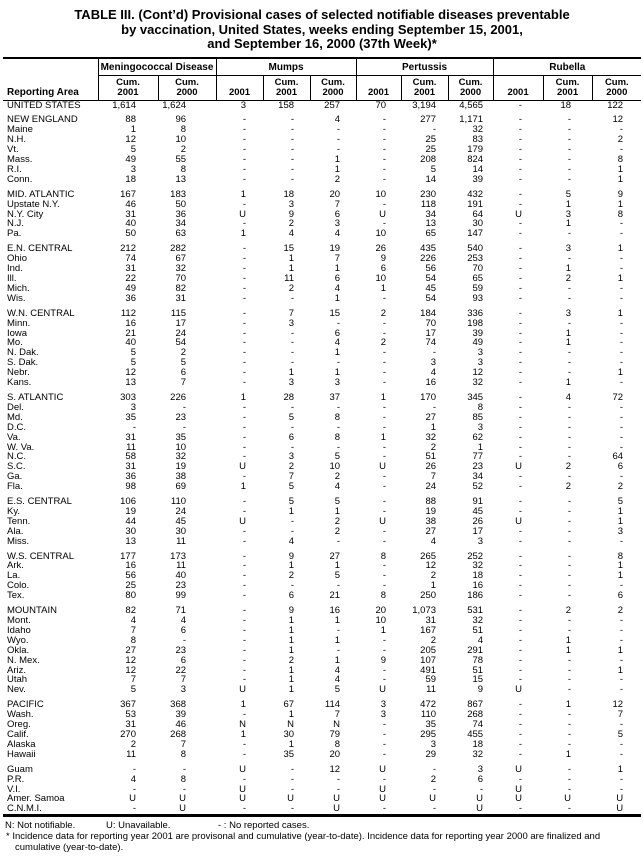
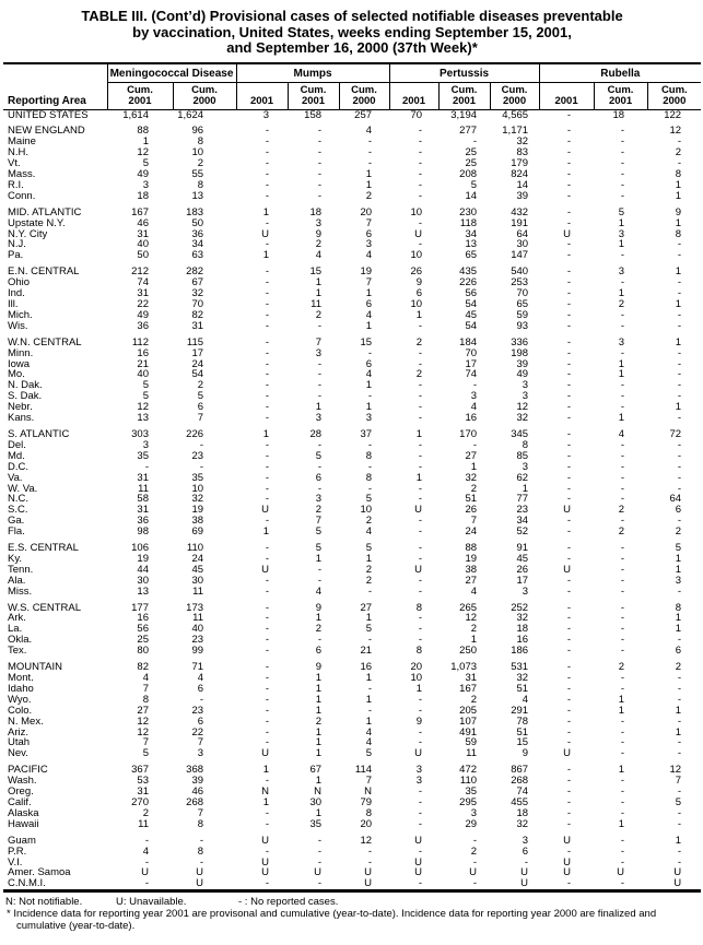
  TABLE III. (Cont’d) Provisional cases of selected notifiable diseases preventable
  by vaccination, United States, weeks ending September 15, 2001,
  and September 16, 2000 (37th Week)*
  Reporting Area	Meningococcal Disease	Mumps	Pertussis	Rubella
  Cum.2001	Cum.2000	2001	Cum.2001	Cum.2000	2001	Cum.2001	Cum.2000	2001	Cum.2001	Cum.2000
  UNITED STATES	1,614	1,624	3	158	257	70	3,194	4,565	-	18	122
  NEW ENGLAND	88	96	-	-	4	-	277	1,171	-	-	12
  Maine	1	8	-	-	-	-	-	32	-	-	-
  N.H.	12	10	-	-	-	-	25	83	-	-	2
  Vt.	5	2	-	-	-	-	25	179	-	-	-
  Mass.	49	55	-	-	1	-	208	824	-	-	8
  R.I.	3	8	-	-	1	-	5	14	-	-	1
  Conn.	18	13	-	-	2	-	14	39	-	-	1
  MID. ATLANTIC	167	183	1	18	20	10	230	432	-	5	9
  Upstate N.Y.	46	50	-	3	7	-	118	191	-	1	1
  N.Y. City	31	36	U	9	6	U	34	64	U	3	8
  N.J.	40	34	-	2	3	-	13	30	-	1	-
  Pa.	50	63	1	4	4	10	65	147	-	-	-
  E.N. CENTRAL	212	282	-	15	19	26	435	540	-	3	1
  Ohio	74	67	-	1	7	9	226	253	-	-	-
  Ind.	31	32	-	1	1	6	56	70	-	1	-
  Ill.	22	70	-	11	6	10	54	65	-	2	1
  Mich.	49	82	-	2	4	1	45	59	-	-	-
  Wis.	36	31	-	-	1	-	54	93	-	-	-
  W.N. CENTRAL	112	115	-	7	15	2	184	336	-	3	1
  Minn.	16	17	-	3	-	-	70	198	-	-	-
  Iowa	21	24	-	-	6	-	17	39	-	1	-
  Mo.	40	54	-	-	4	2	74	49	-	1	-
  N. Dak.	5	2	-	-	1	-	-	3	-	-	-
  S. Dak.	5	5	-	-	-	-	3	3	-	-	-
  Nebr.	12	6	-	1	1	-	4	12	-	-	1
  Kans.	13	7	-	3	3	-	16	32	-	1	-
  S. ATLANTIC	303	226	1	28	37	1	170	345	-	4	72
  Del.	3	-	-	-	-	-	-	8	-	-	-
  Md.	35	23	-	5	8	-	27	85	-	-	-
  D.C.	-	-	-	-	-	-	1	3	-	-	-
  Va.	31	35	-	6	8	1	32	62	-	-	-
  W. Va.	11	10	-	-	-	-	2	1	-	-	-
  N.C.	58	32	-	3	5	-	51	77	-	-	64
  S.C.	31	19	U	2	10	U	26	23	U	2	6
  Ga.	36	38	-	7	2	-	7	34	-	-	-
  Fla.	98	69	1	5	4	-	24	52	-	2	2
  E.S. CENTRAL	106	110	-	5	5	-	88	91	-	-	5
  Ky.	19	24	-	1	1	-	19	45	-	-	1
  Tenn.	44	45	U	-	2	U	38	26	U	-	1
  Ala.	30	30	-	-	2	-	27	17	-	-	3
  Miss.	13	11	-	4	-	-	4	3	-	-	-
  W.S. CENTRAL	177	173	-	9	27	8	265	252	-	-	8
  Ark.	16	11	-	1	1	-	12	32	-	-	1
  La.	56	40	-	2	5	-	2	18	-	-	1
- Colo.	25	23	-	-	-	-	1	16	-	-	-
+ Okla.	25	23	-	-	-	-	1	16	-	-	-
  Tex.	80	99	-	6	21	8	250	186	-	-	6
  MOUNTAIN	82	71	-	9	16	20	1,073	531	-	2	2
  Mont.	4	4	-	1	1	10	31	32	-	-	-
  Idaho	7	6	-	1	-	1	167	51	-	-	-
  Wyo.	8	-	-	1	1	-	2	4	-	1	-
- Okla.	27	23	-	1	-	-	205	291	-	1	1
+ Colo.	27	23	-	1	-	-	205	291	-	1	1
  N. Mex.	12	6	-	2	1	9	107	78	-	-	-
  Ariz.	12	22	-	1	4	-	491	51	-	-	1
  Utah	7	7	-	1	4	-	59	15	-	-	-
  Nev.	5	3	U	1	5	U	11	9	U	-	-
  PACIFIC	367	368	1	67	114	3	472	867	-	1	12
  Wash.	53	39	-	1	7	3	110	268	-	-	7
  Oreg.	31	46	N	N	N	-	35	74	-	-	-
  Calif.	270	268	1	30	79	-	295	455	-	-	5
  Alaska	2	7	-	1	8	-	3	18	-	-	-
  Hawaii	11	8	-	35	20	-	29	32	-	1	-
  Guam	-	-	U	-	12	U	-	3	U	-	1
  P.R.	4	8	-	-	-	-	2	6	-	-	-
  V.I.	-	-	U	-	-	U	-	-	U	-	-
  Amer. Samoa	U	U	U	U	U	U	U	U	U	U	U
  C.N.M.I.	-	U	-	-	U	-	-	U	-	-	U
  N: Not notifiable.
  U: Unavailable.
  - : No reported cases.
  * Incidence data for reporting year 2001 are provisonal and cumulative (year-to-date). Incidence data for reporting year 2000 are finalized and cumulative (year-to-date).
